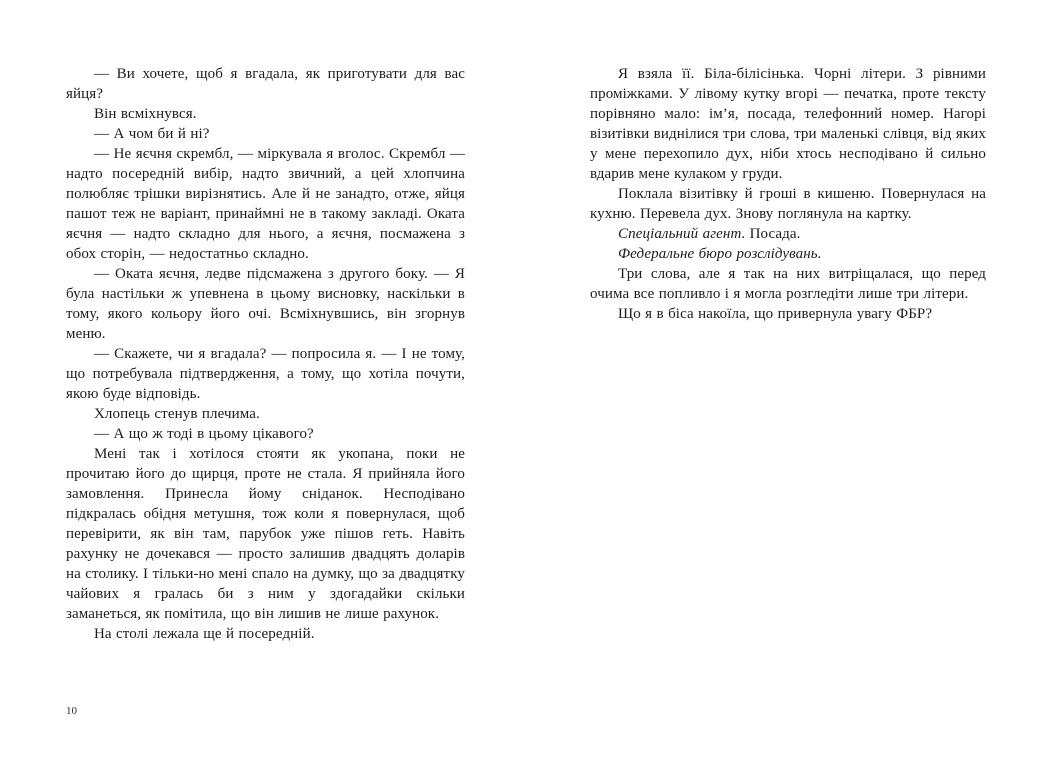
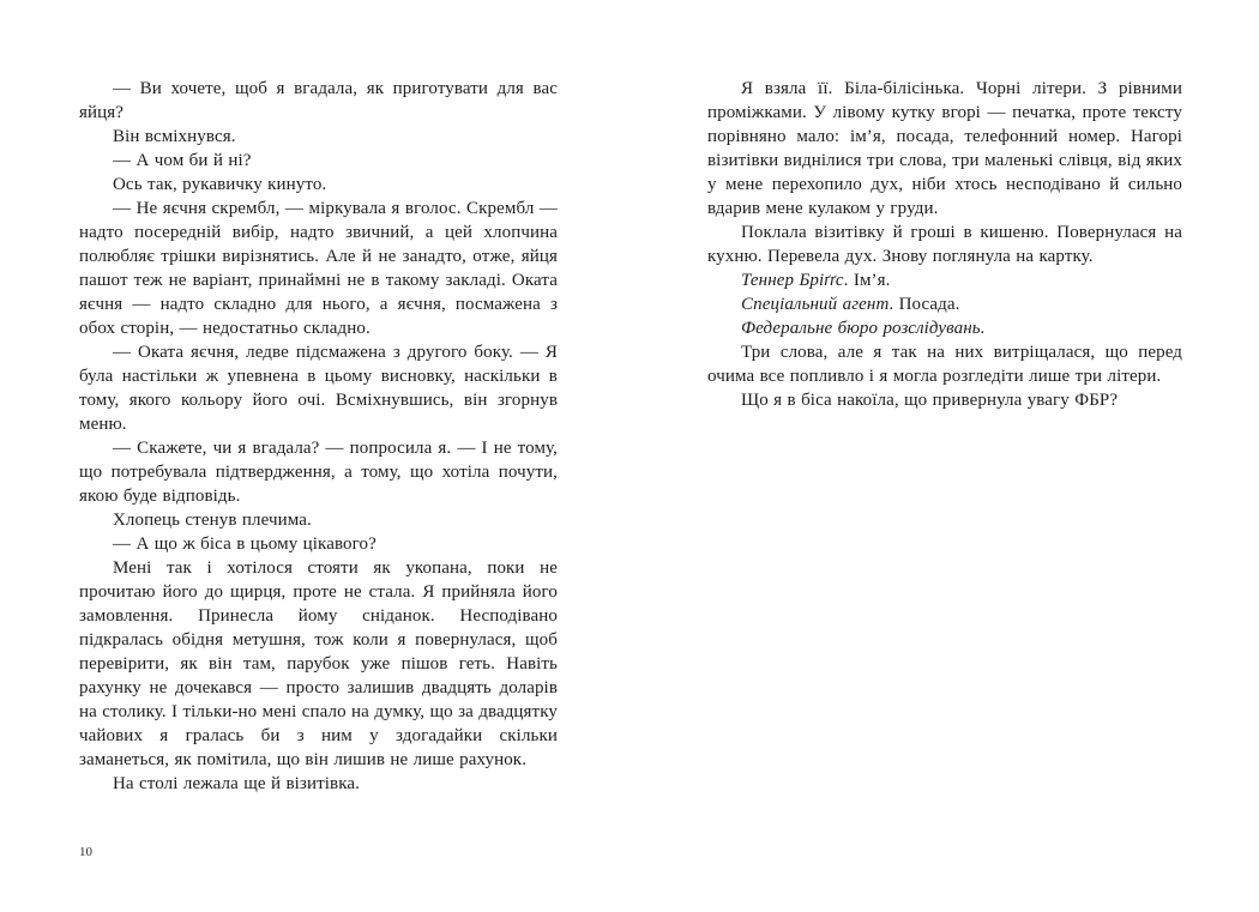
  — Ви хочете, щоб я вгадала, як приготувати для вас яйця?
  Він всміхнувся.
  — А чом би й ні?
+ Ось так, рукавичку кинуто.
  — Не яєчня скрембл, — міркувала я вголос. Скрембл — надто посередній вибір, надто звичний, а цей хлопчина полюбляє трішки вирізнятись. Але й не занадто, отже, яйця пашот теж не варіант, принаймні не в такому закладі. Оката яєчня — надто складно для нього, а яєчня, посмажена з обох сторін, — недостатньо складно.
  — Оката яєчня, ледве підсмажена з другого боку. — Я була настільки ж упевнена в цьому висновку, наскільки в тому, якого кольору його очі. Всміхнувшись, він згорнув меню.
  — Скажете, чи я вгадала? — попросила я. — І не тому, що потребувала підтвердження, а тому, що хотіла почути, якою буде відповідь.
  Хлопець стенув плечима.
- — А що ж тоді в цьому цікавого?
+ — А що ж біса в цьому цікавого?
  Мені так і хотілося стояти як укопана, поки не прочитаю його до щирця, проте не стала. Я прийняла його замовлення. Принесла йому сніданок. Несподівано підкралась обідня метушня, тож коли я повернулася, щоб перевірити, як він там, парубок уже пішов геть. Навіть рахунку не дочекався — просто залишив двадцять доларів на столику. І тільки-но мені спало на думку, що за двадцятку чайових я гралась би з ним у здогадайки скільки заманеться, як помітила, що він лишив не лише рахунок.
- На столі лежала ще й посередній.
+ На столі лежала ще й візитівка.
  Я взяла її. Біла-білісінька. Чорні літери. З рівними проміжками. У лівому кутку вгорі — печатка, проте тексту порівняно мало: ім’я, посада, телефонний номер. Нагорі візитівки виднілися три слова, три маленькі слівця, від яких у мене перехопило дух, ніби хтось несподівано й сильно вдарив мене кулаком у груди.
  Поклала візитівку й гроші в кишеню. Повернулася на кухню. Перевела дух. Знову поглянула на картку.
+ Теннер Бріґґс. Ім’я.
  Спеціальний агент. Посада.
  Федеральне бюро розслідувань.
  Три слова, але я так на них витріщалася, що перед очима все попливло і я могла розгледіти лише три літери.
  Що я в біса накоїла, що привернула увагу ФБР?
  10
